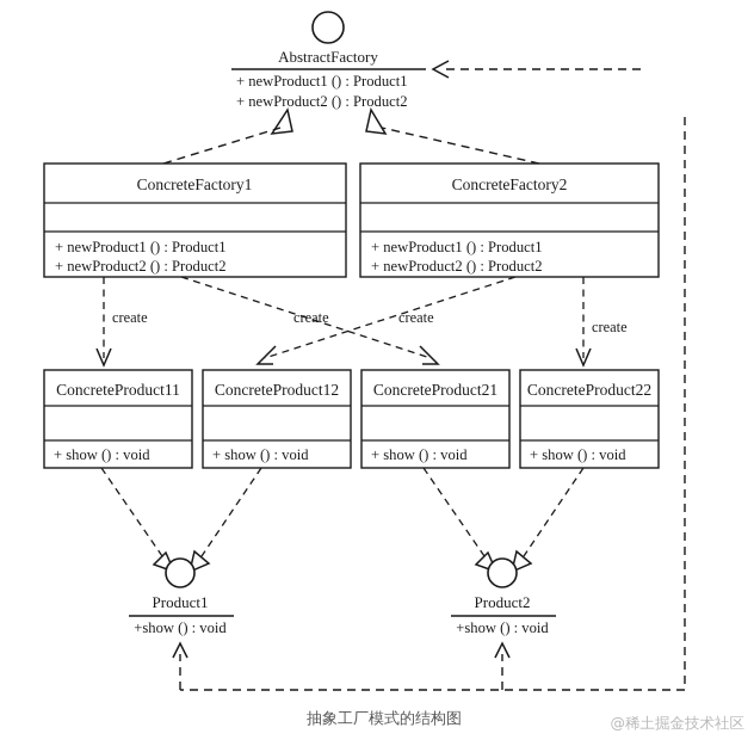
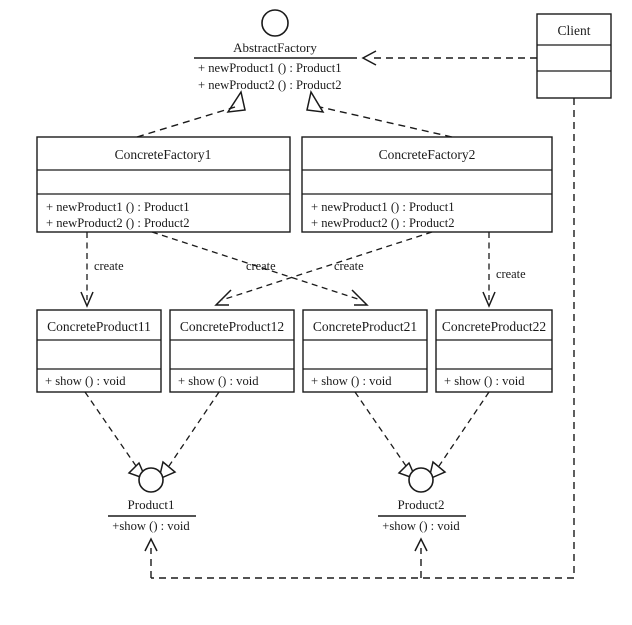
  AbstractFactory
  + newProduct1 () : Product1
  + newProduct2 () : Product2
+ Client
  ConcreteFactory1
  + newProduct1 () : Product1
  + newProduct2 () : Product2
  ConcreteFactory2
  + newProduct1 () : Product1
  + newProduct2 () : Product2
  create
  create
  create
  create
  ConcreteProduct11
  + show () : void
  ConcreteProduct12
  + show () : void
  ConcreteProduct21
  + show () : void
  ConcreteProduct22
  + show () : void
  Product1
  +show () : void
  Product2
  +show () : void
- 抽象工厂模式的结构图
- @稀土掘金技术社区
